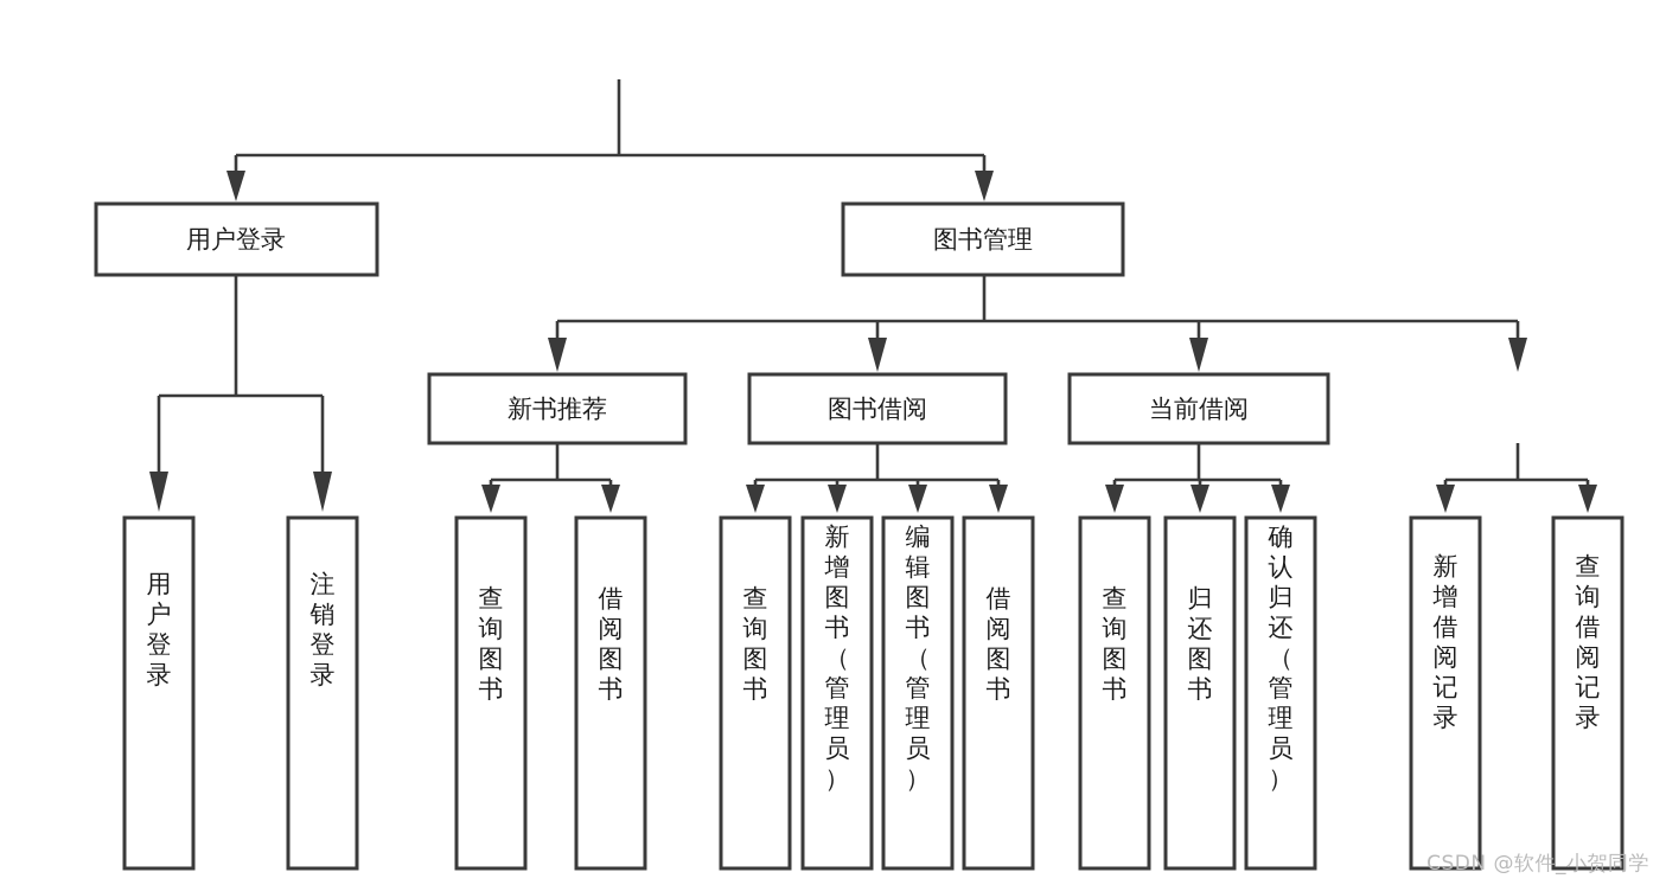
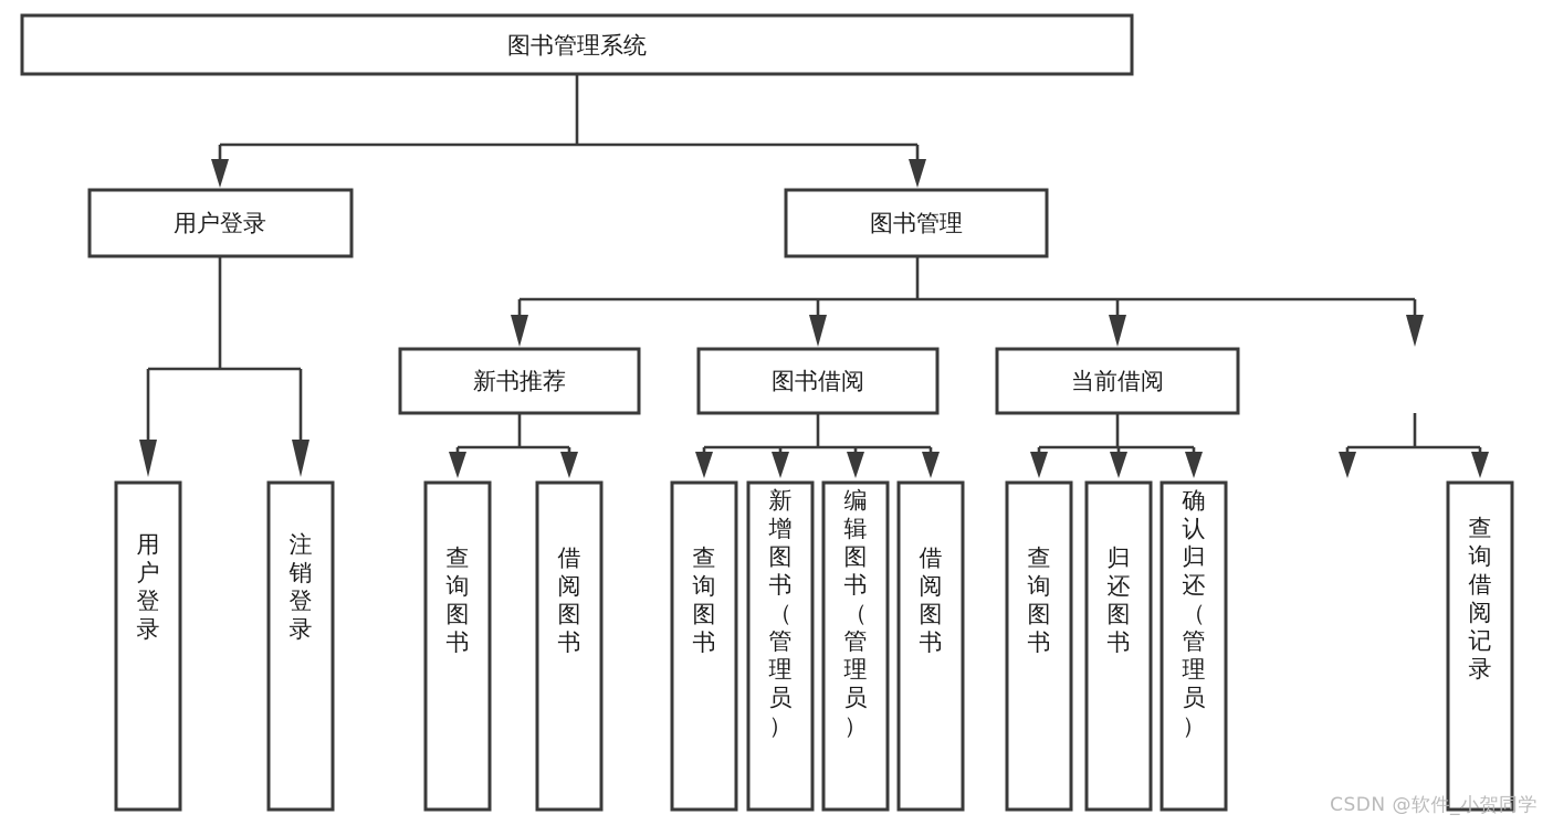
+ 图书管理系统
  用户登录
  图书管理
  新书推荐
  图书借阅
  当前借阅
  用户登录
  注销登录
  查询图书
  借阅图书
  查询图书
  新增图书（管理员）
  编辑图书（管理员）
  借阅图书
  查询图书
  归还图书
  确认归还（管理员）
- 新增借阅记录
  查询借阅记录
  CSDN @软件_小贺同学
